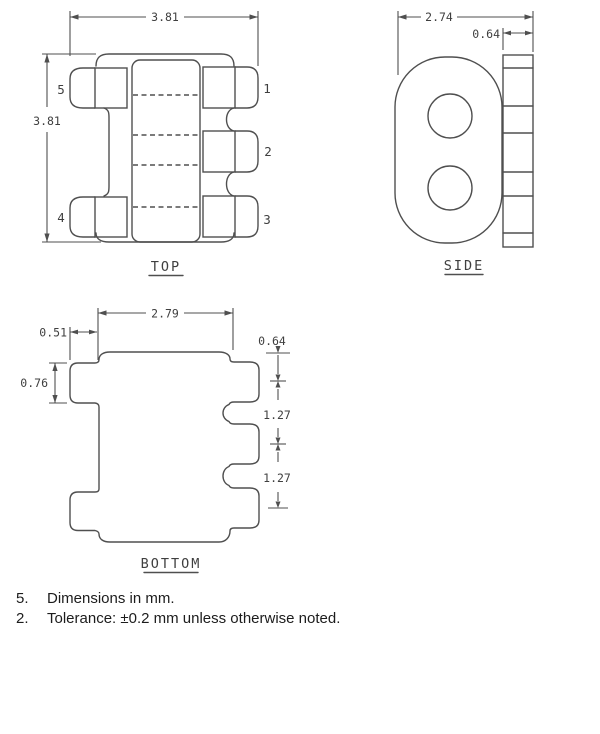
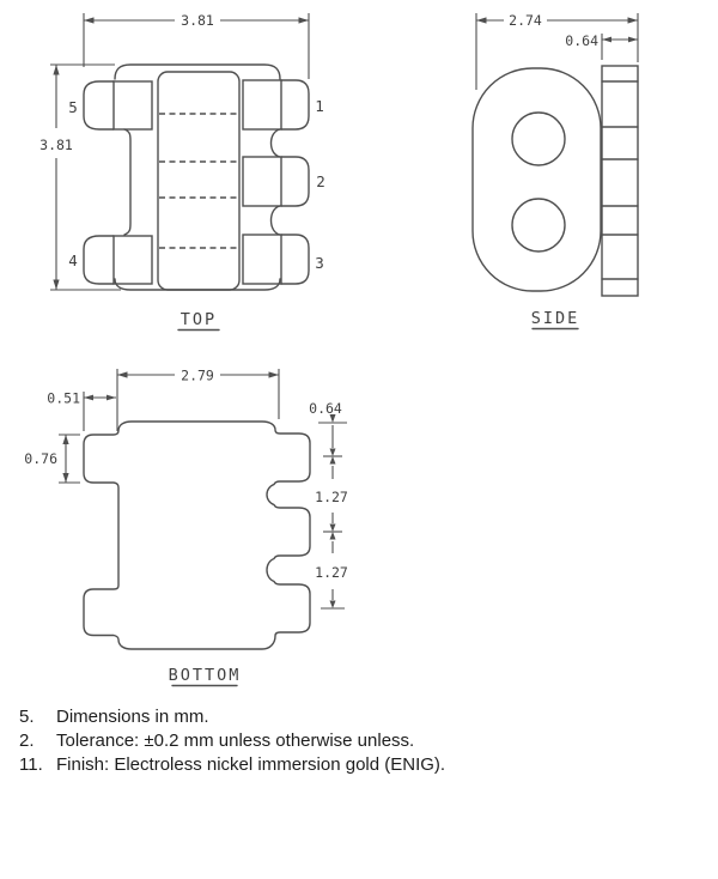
  3.81
  3.81
  5
  1
  2
  3
  4
  TOP
  2.74
  0.64
  SIDE
  2.79
  0.51
  0.76
  0.64
  1.27
  1.27
  BOTTOM
  5.
  Dimensions in mm.
  2.
- Tolerance: ±0.2 mm unless otherwise noted.
+ Tolerance: ±0.2 mm unless otherwise unless.
+ 11.
+ Finish: Electroless nickel immersion gold (ENIG).
